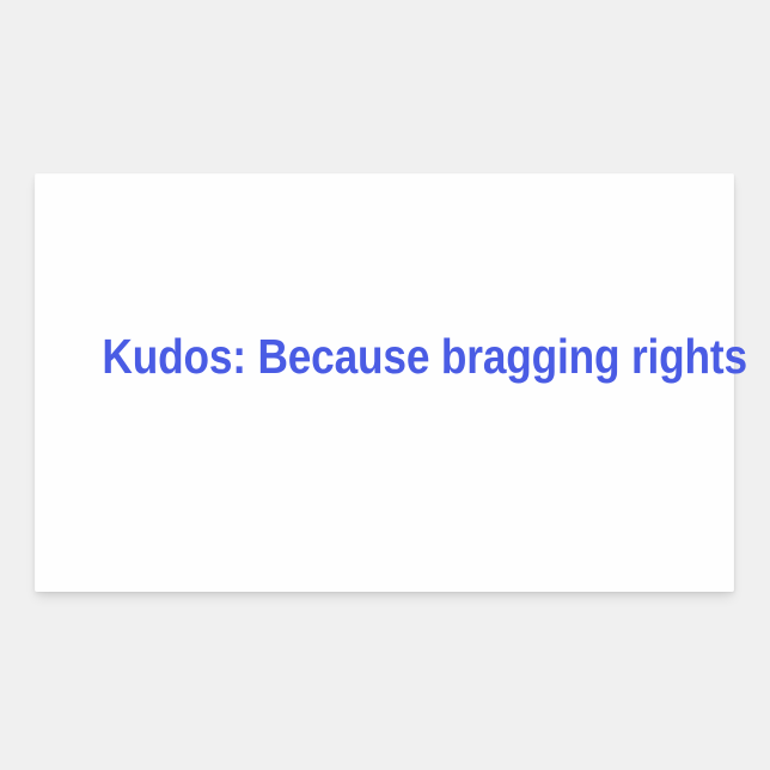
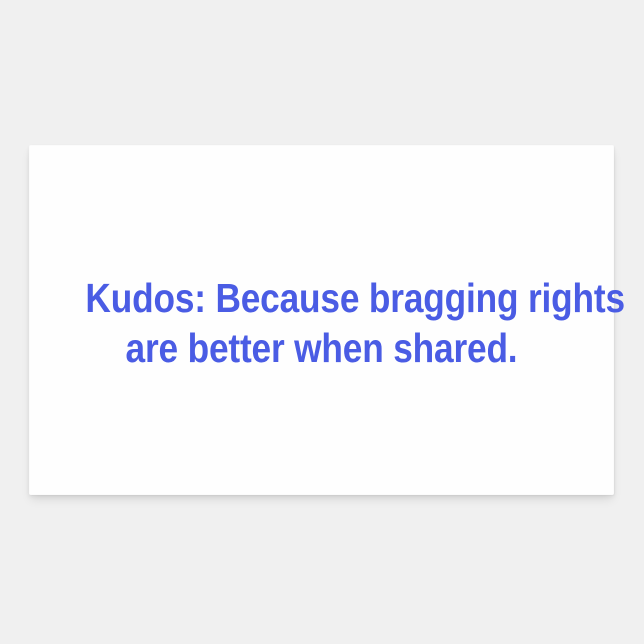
  Kudos: Because bragging rights
+ are better when shared.
